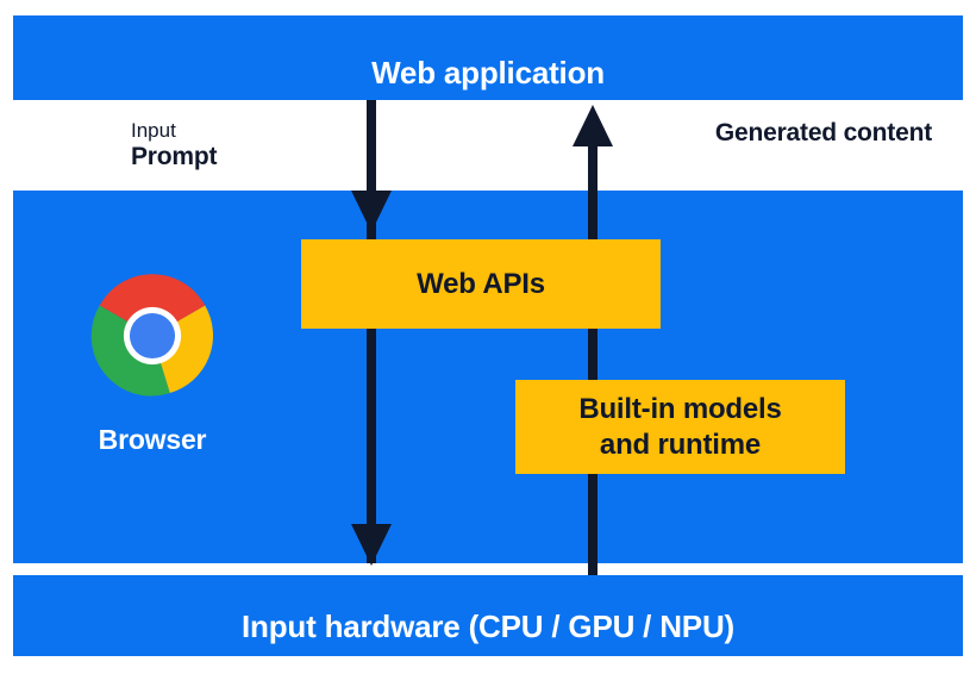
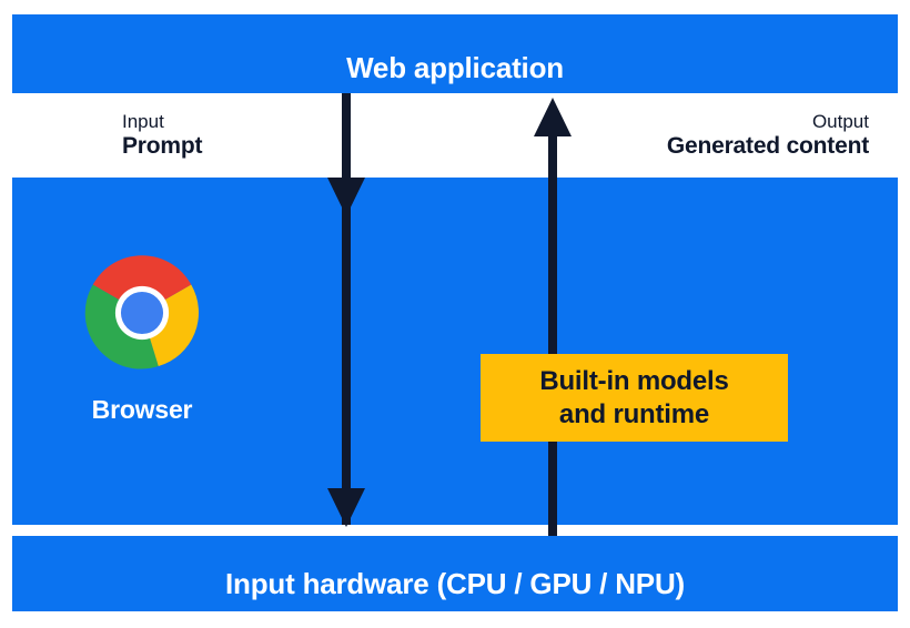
  Web application
  Input hardware (CPU / GPU / NPU)
  Input
  Prompt
+ Output
  Generated content
- Web APIs
  Built-in models
  and runtime
  Browser
